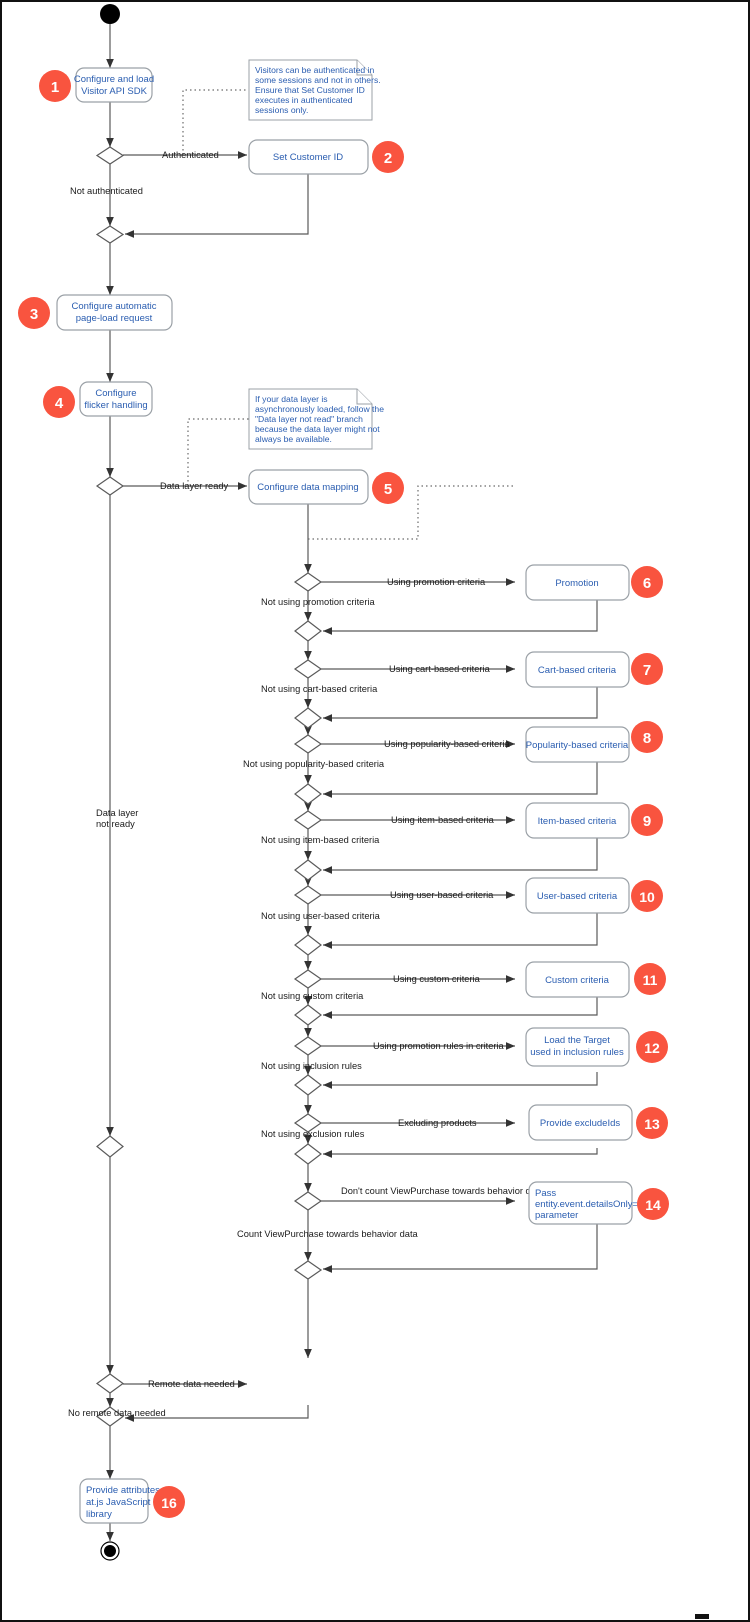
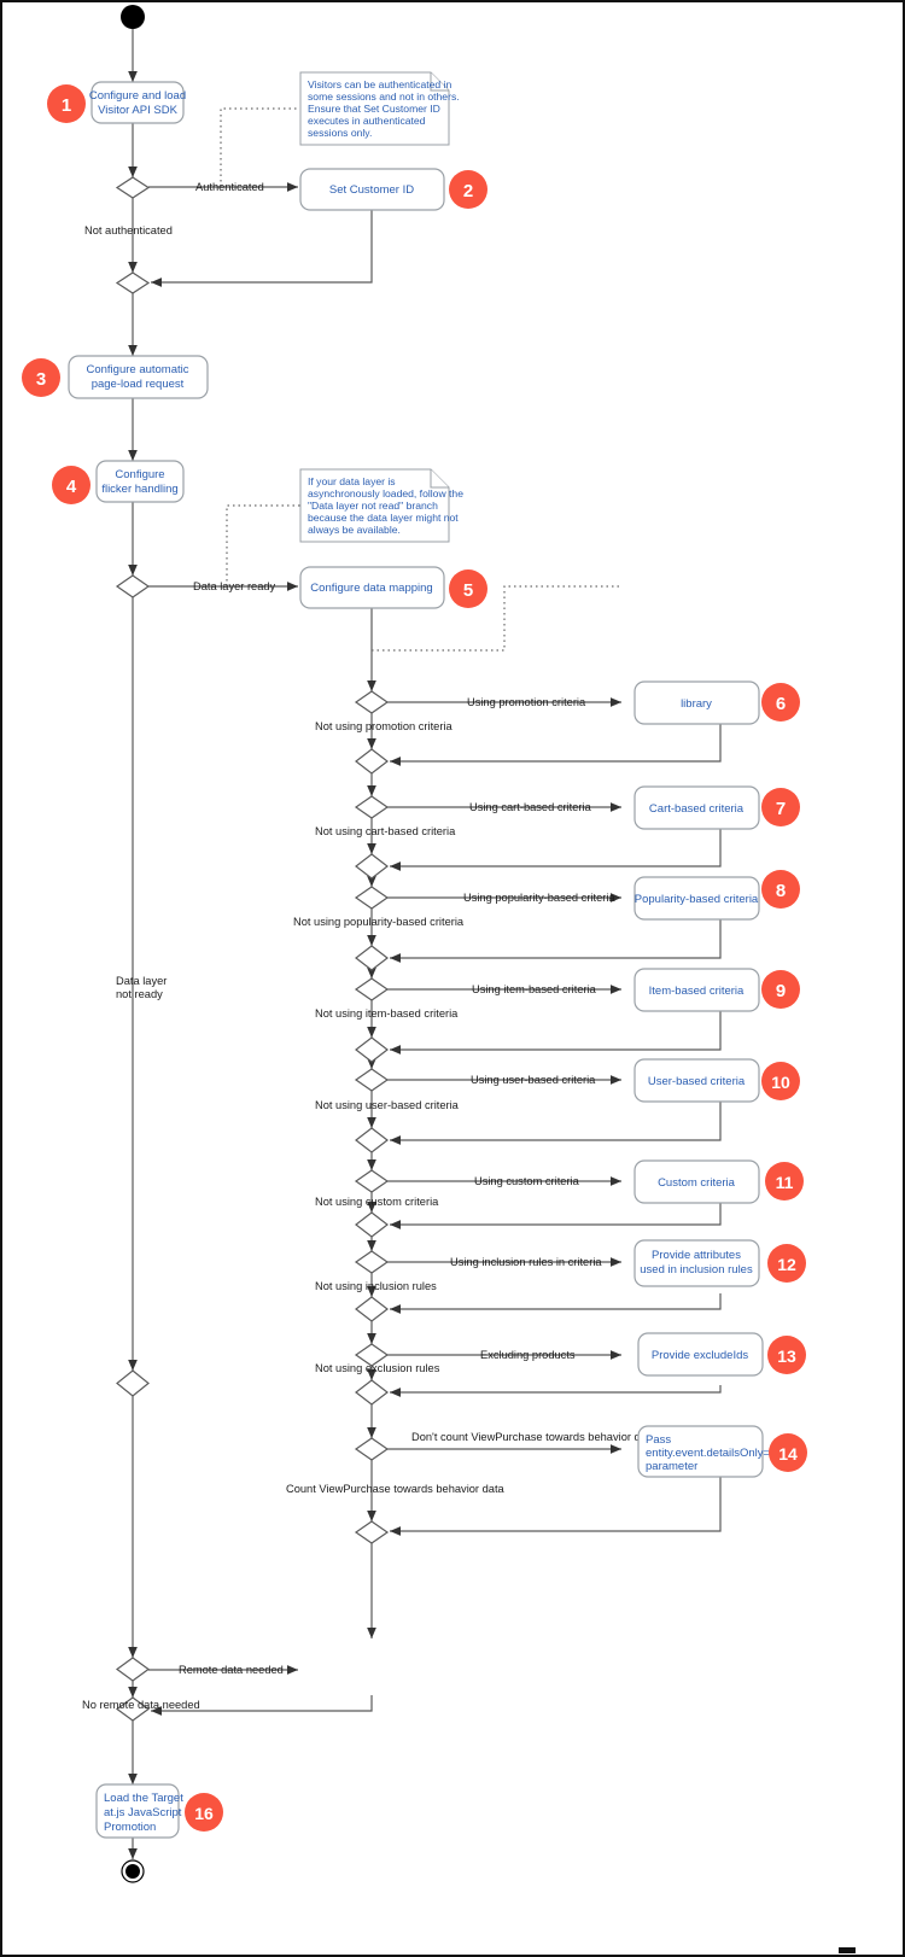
  Authenticated
  Not authenticated
  Data layer ready
  Data layer
  not ready
  Using promotion criteria
  Not using promotion criteria
  Using cart-based criteria
  Not using cart-based criteria
  Using popularity-based criteria
  Not using popularity-based criteria
  Using item-based criteria
  Not using item-based criteria
  Using user-based criteria
  Not using user-based criteria
  Using custom criteria
  Not using custom criteria
- Using promotion rules in criteria
+ Using inclusion rules in criteria
  Not using inclusion rules
  Excluding products
  Not using exclusion rules
  Don't count ViewPurchase towards behavior d
  Count ViewPurchase towards behavior data
  Remote data needed
  No remote data needed
  Visitors can be authenticated in
  some sessions and not in others.
  Ensure that Set Customer ID
  executes in authenticated
  sessions only.
  If your data layer is
  asynchronously loaded, follow the
  "Data layer not read" branch
  because the data layer might not
  always be available.
  Configure and load
  Visitor API SDK
  1
  Set Customer ID
  2
  Configure automatic
  page-load request
  3
  Configure
  flicker handling
  4
  Configure data mapping
  5
- Promotion
+ library
  6
  Cart-based criteria
  7
  Popularity-based criteria
  8
  Item-based criteria
  9
  User-based criteria
  10
  Custom criteria
  11
- Load the Target
+ Provide attributes
  used in inclusion rules
  12
  Provide excludeIds
  13
  Pass
  entity.event.detailsOnly=
  parameter
  14
- Provide attributes
+ Load the Target
  at.js JavaScript
- library
+ Promotion
  16
